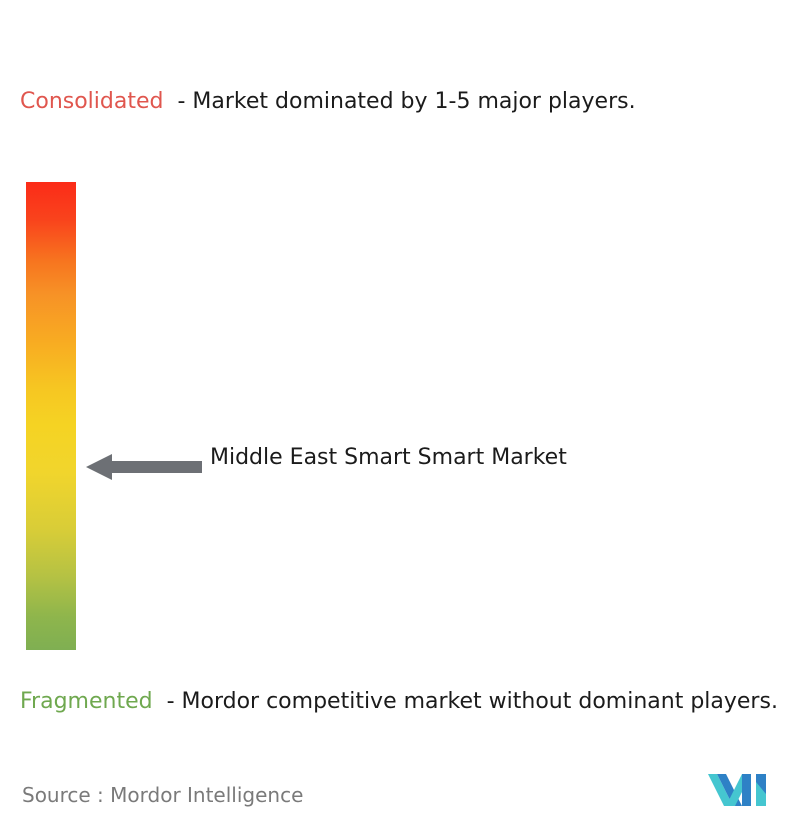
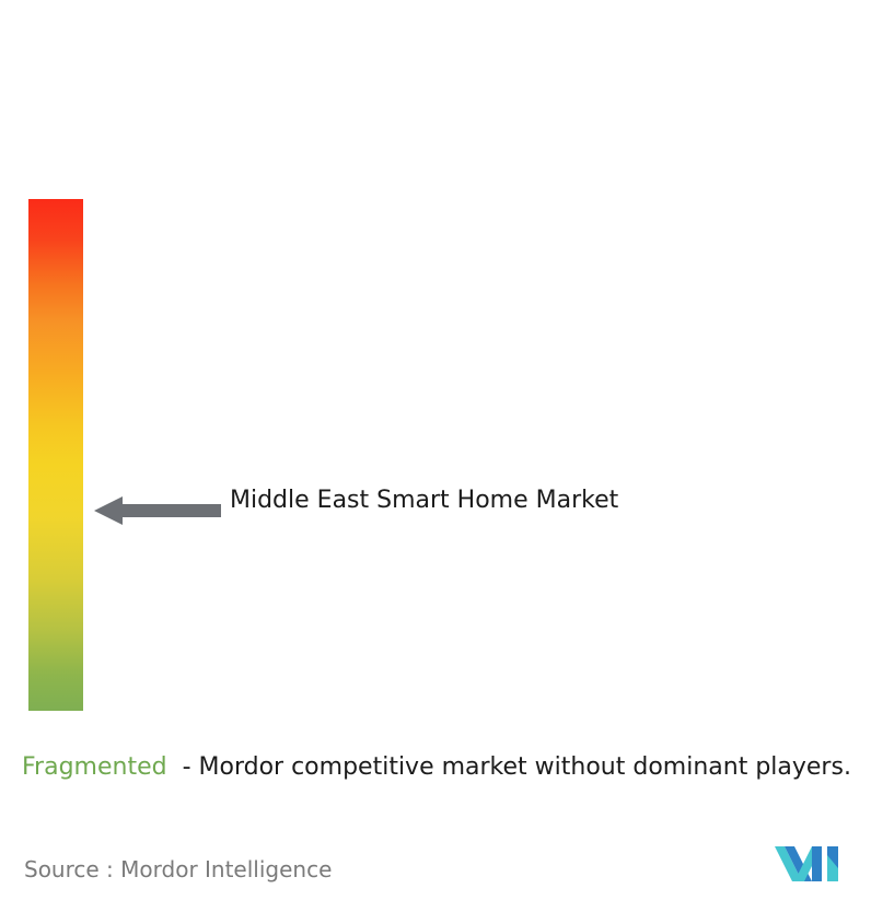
- Consolidated - Market dominated by 1-5 major players.
- Middle East Smart Smart Market
+ Middle East Smart Home Market
  Fragmented - Mordor competitive market without dominant players.
  Source : Mordor Intelligence
